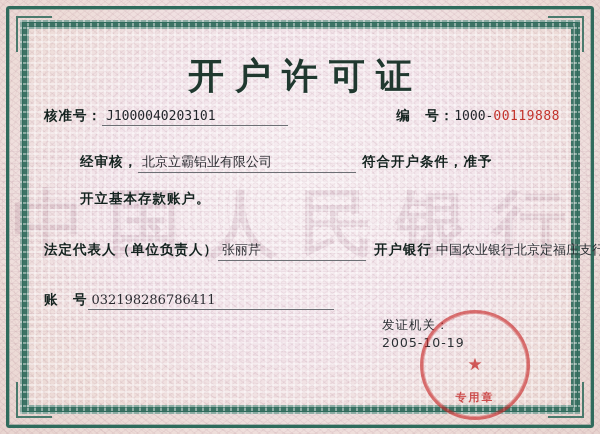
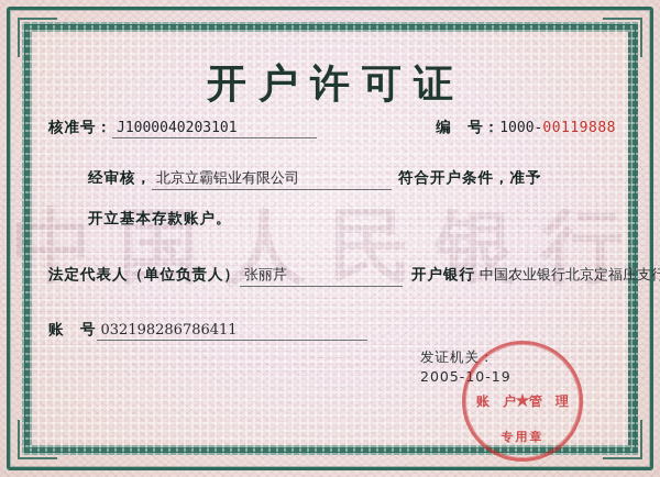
  开户许可证
  核准号： J1000040203101
  编 号：1000-00119888
  经审核， 北京立霸铝业有限公司 符合开户条件，准予
  开立基本存款账户。
  法定代表人（单位负责人） 张丽芹
  开户银行 中国农业银行北京定福庄支行
  账 号 032198286786411
  发证机关：
  2005-10-19
  ★
+ 账 户 管 理
  专用章
